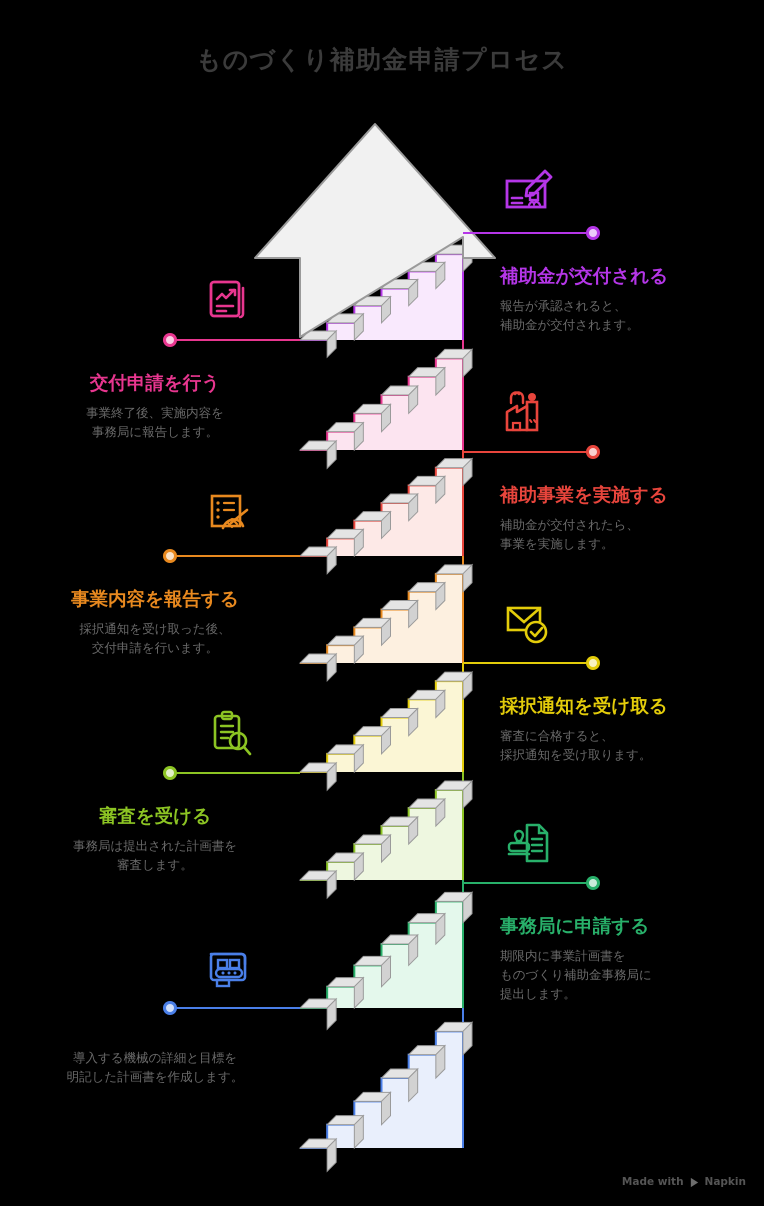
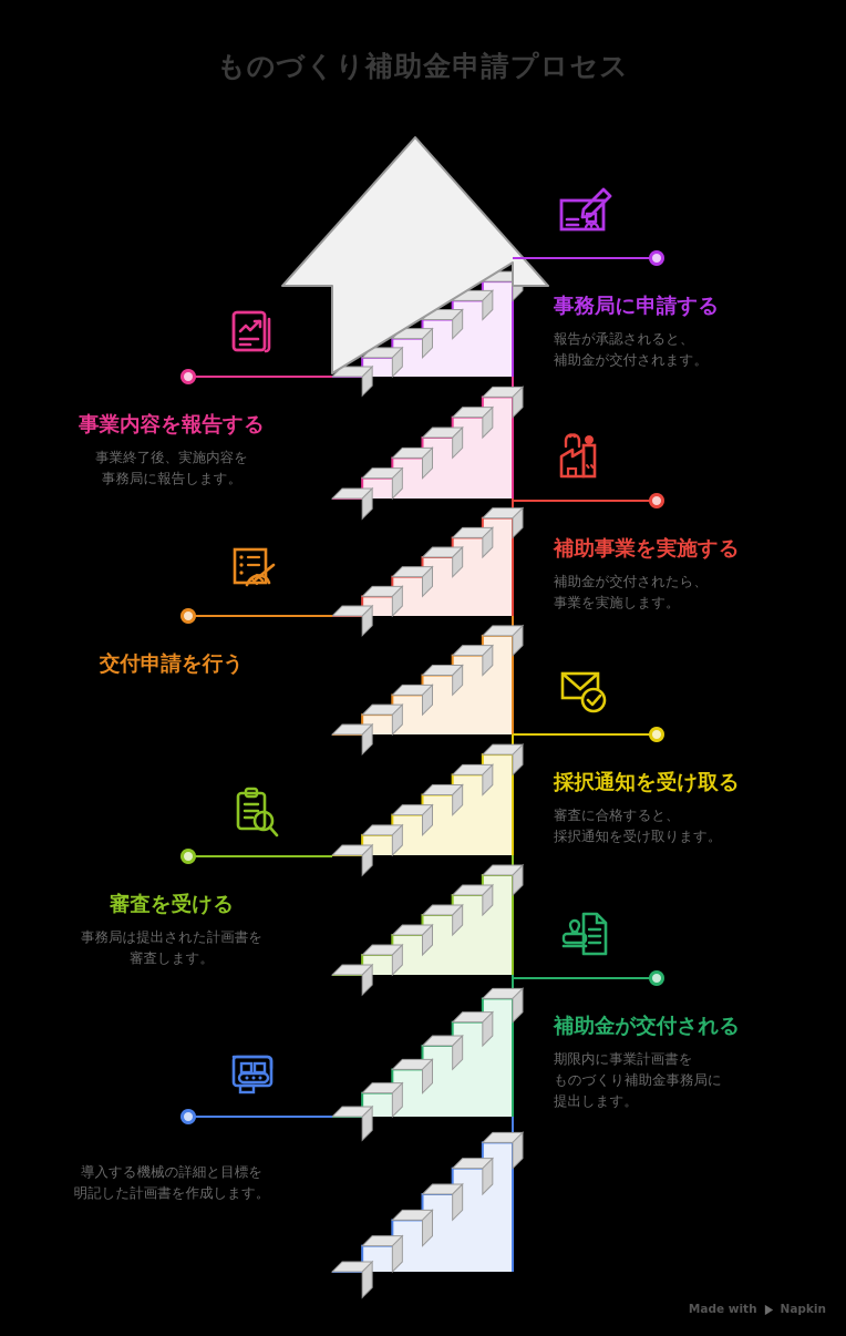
  ものづくり補助金申請プロセス
  導入する機械の詳細と目標を
  明記した計画書を作成します。
- 事務局に申請する
+ 補助金が交付される
  期限内に事業計画書を
  ものづくり補助金事務局に
  提出します。
  審査を受ける
  事務局は提出された計画書を
  審査します。
  採択通知を受け取る
  審査に合格すると、
  採択通知を受け取ります。
- 事業内容を報告する
+ 交付申請を行う
- 採択通知を受け取った後、
- 交付申請を行います。
  補助事業を実施する
  補助金が交付されたら、
  事業を実施します。
- 交付申請を行う
+ 事業内容を報告する
  事業終了後、実施内容を
  事務局に報告します。
- 補助金が交付される
+ 事務局に申請する
  報告が承認されると、
  補助金が交付されます。
  Made with
  Napkin
